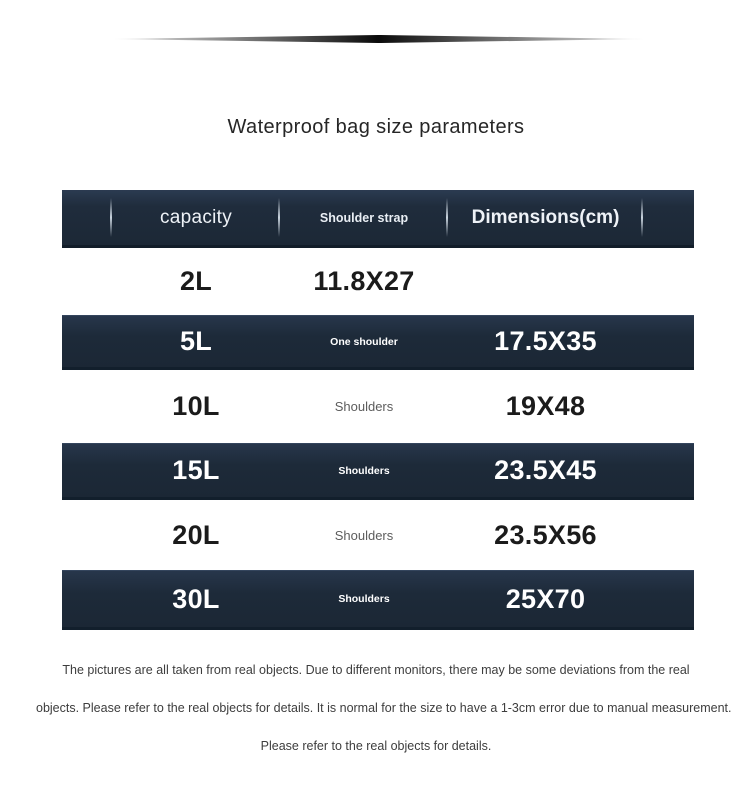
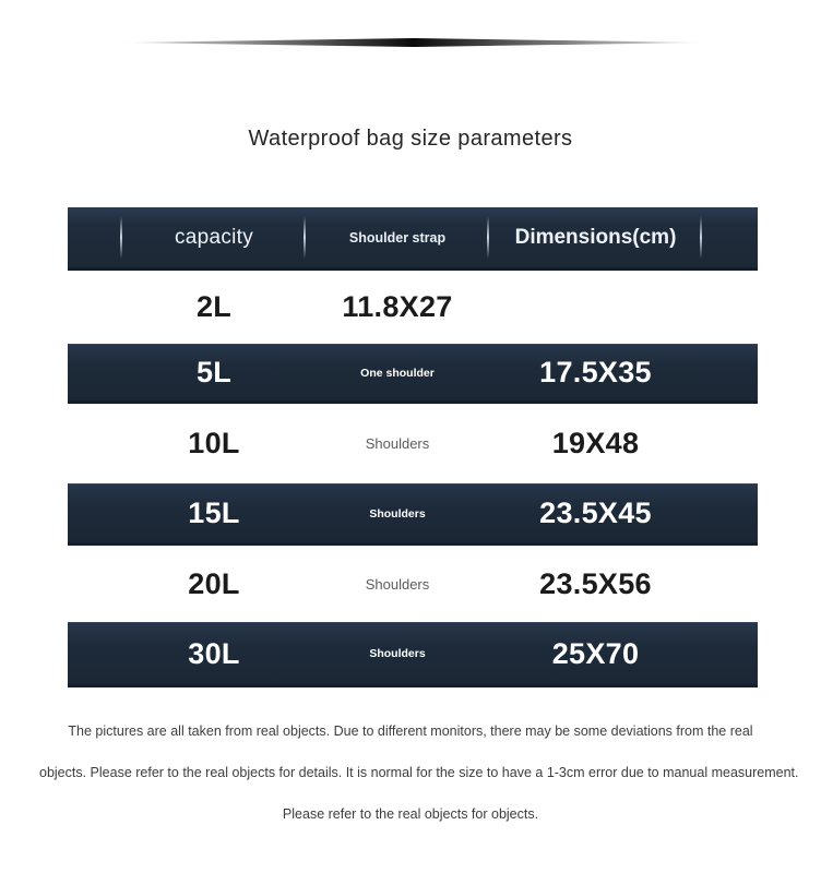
  Waterproof bag size parameters
  capacity
  Shoulder strap
  Dimensions(cm)
  2L
  11.8X27
  5L
  One shoulder
  17.5X35
  10L
  Shoulders
  19X48
  15L
  Shoulders
  23.5X45
  20L
  Shoulders
  23.5X56
  30L
  Shoulders
  25X70
  The pictures are all taken from real objects. Due to different monitors, there may be some deviations from the real
  objects. Please refer to the real objects for details. It is normal for the size to have a 1-3cm error due to manual measurement.
- Please refer to the real objects for details.
+ Please refer to the real objects for objects.
